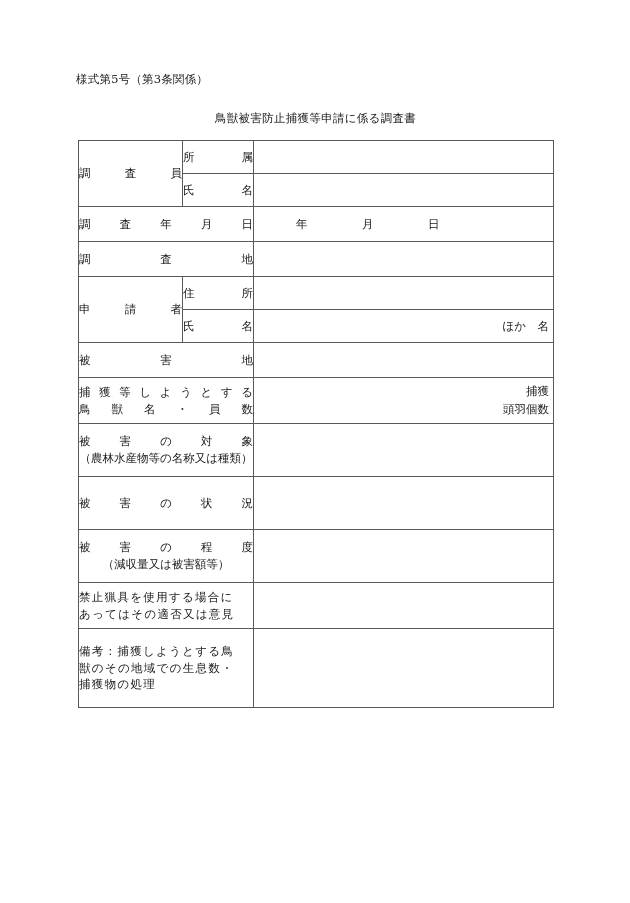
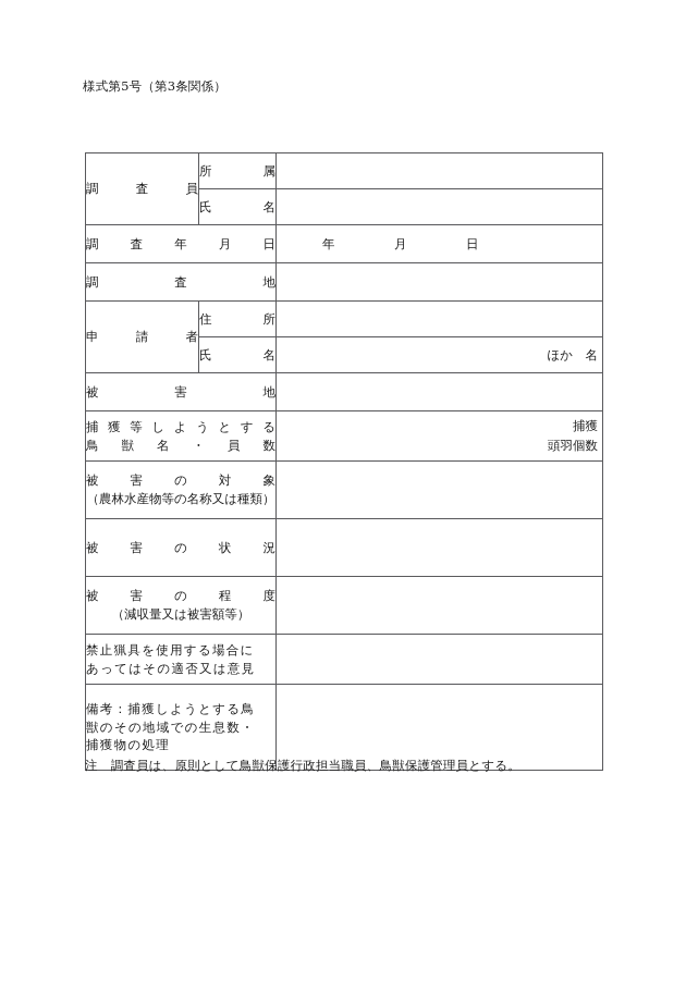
  様式第5号（第3条関係）
- 鳥獣被害防止捕獲等申請に係る調査書
  調査員	所属
  氏名
  調査年月日	年 月 日
  調査地
  申請者	住所
  氏名	ほか 名
  被害地
  捕獲等しようとする 鳥獣名・員数	捕獲 頭羽個数
  被害の対象 （農林水産物等の名称又は種類）
  被害の状況
  被害の程度 （減収量又は被害額等）
  禁止猟具を使用する場合に あってはその適否又は意見
  備考：捕獲しようとする鳥 獣のその地域での生息数・ 捕獲物の処理
+ 注 調査員は、原則として鳥獣保護行政担当職員、鳥獣保護管理員とする。
